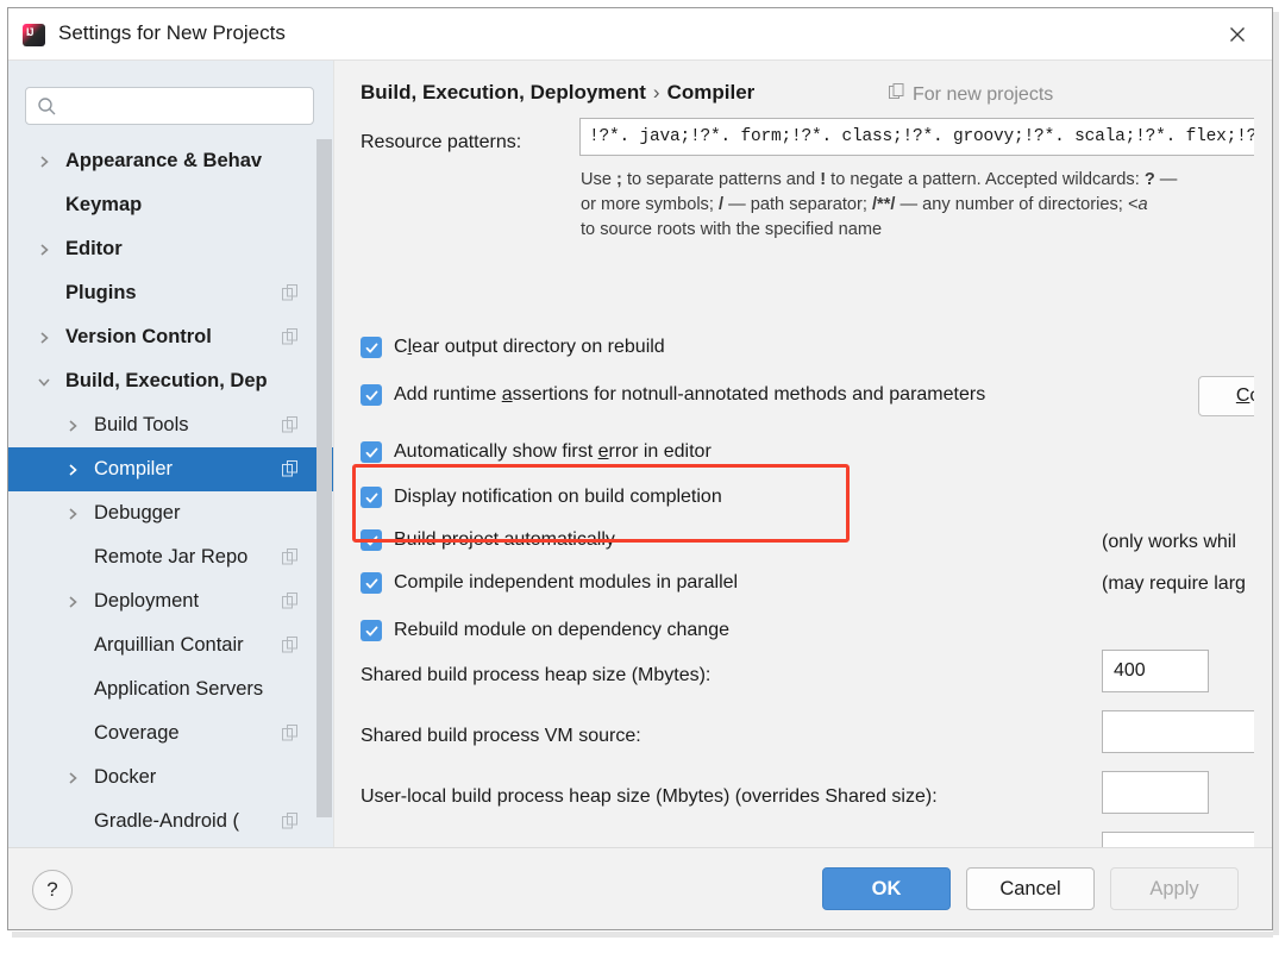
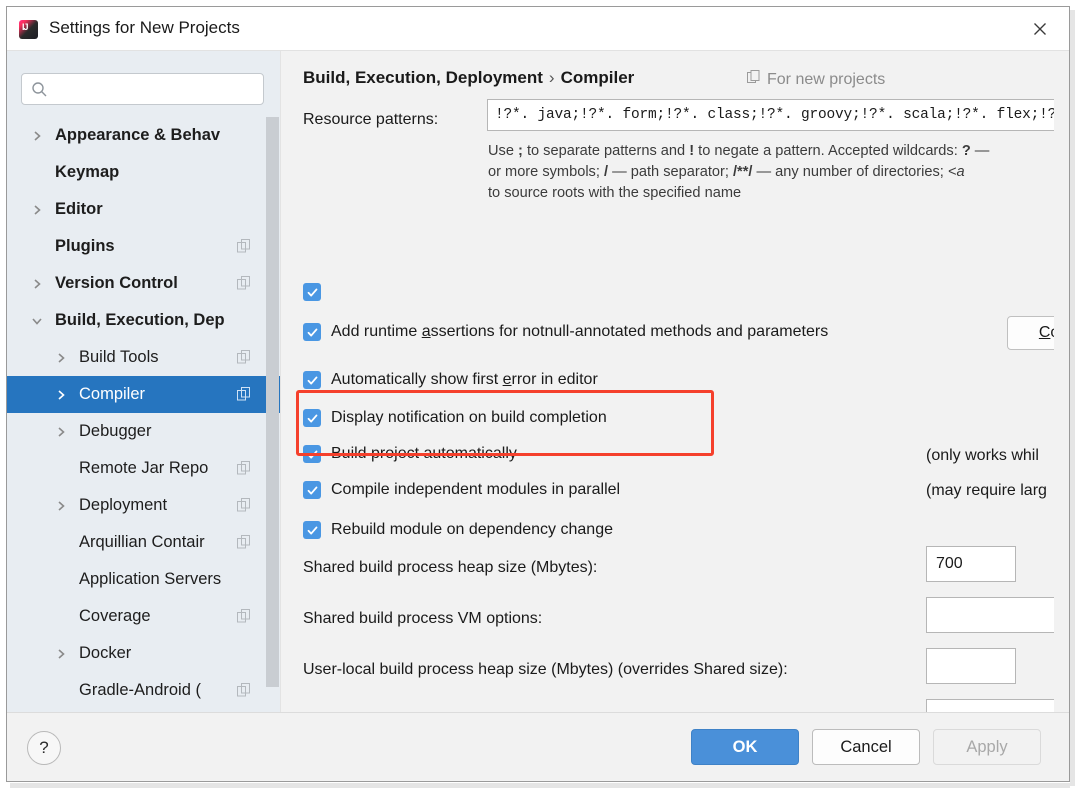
  Settings for New Projects
  Appearance & Behav
  Keymap
  Editor
  Plugins
  Version Control
  Build, Execution, Dep
  Build Tools
  Compiler
  Debugger
  Remote Jar Repo
  Deployment
  Arquillian Contair
  Application Servers
  Coverage
  Docker
  Gradle-Android (
  Build, Execution, Deployment › Compiler
  For new projects
  Resource patterns:
  !?*. java;!?*. form;!?*. class;!?*. groovy;!?*. scala;!?*. flex;!?
  Use ; to separate patterns and ! to negate a pattern. Accepted wildcards: ? —
  or more symbols; / — path separator; /**/ — any number of directories; <a
  to source roots with the specified name
- Clear output directory on rebuild
  Add runtime assertions for notnull-annotated methods and parameters
  Automatically show first error in editor
  Display notification on build completion
  Build project automatically
  Compile independent modules in parallel
  Rebuild module on dependency change
  (only works whil
  (may require larg
  Shared build process heap size (Mbytes):
- 400
+ 700
- Shared build process VM source:
+ Shared build process VM options:
  User-local build process heap size (Mbytes) (overrides Shared size):
  ?
  OK
  Cancel
  Apply
